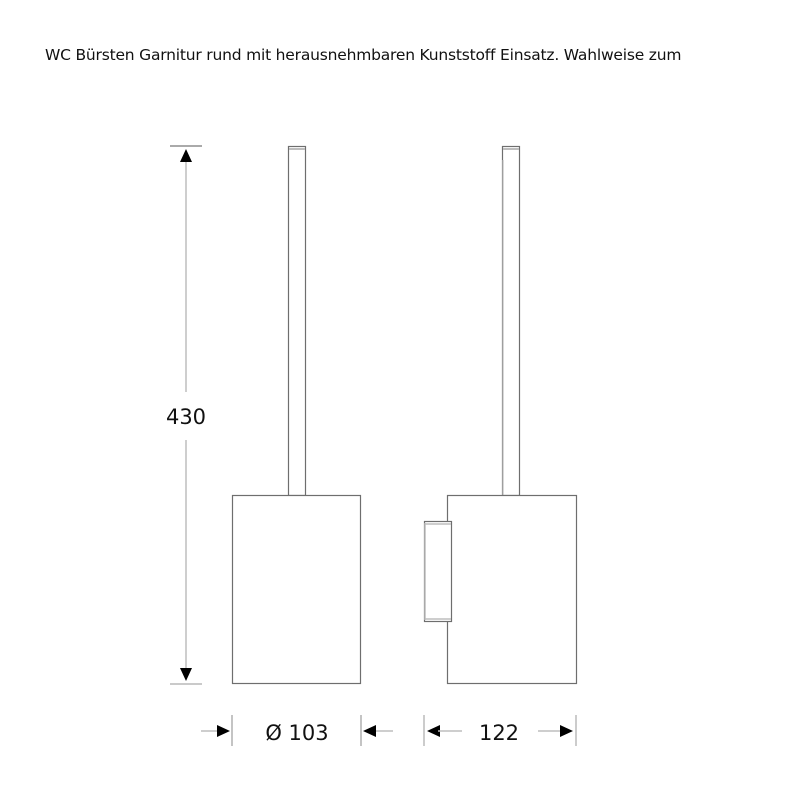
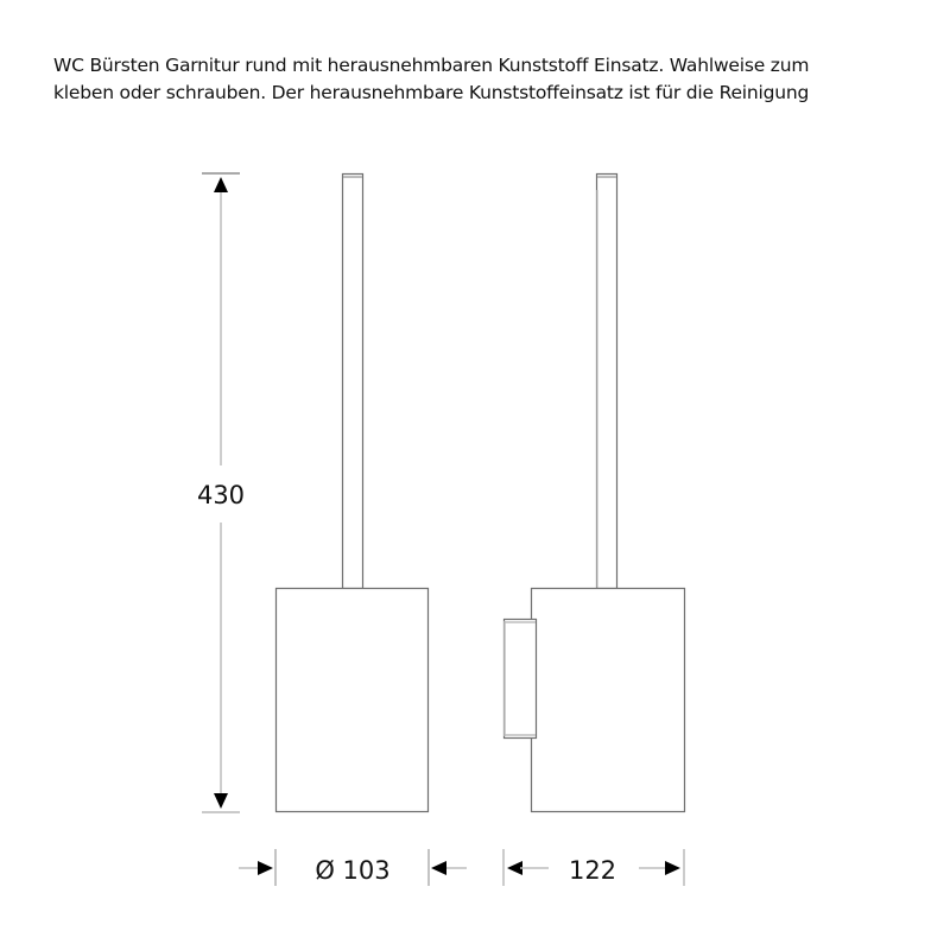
  WC Bürsten Garnitur rund mit herausnehmbaren Kunststoff Einsatz. Wahlweise zum
+ kleben oder schrauben. Der herausnehmbare Kunststoffeinsatz ist für die Reinigung
  430
  Ø 103
  122
